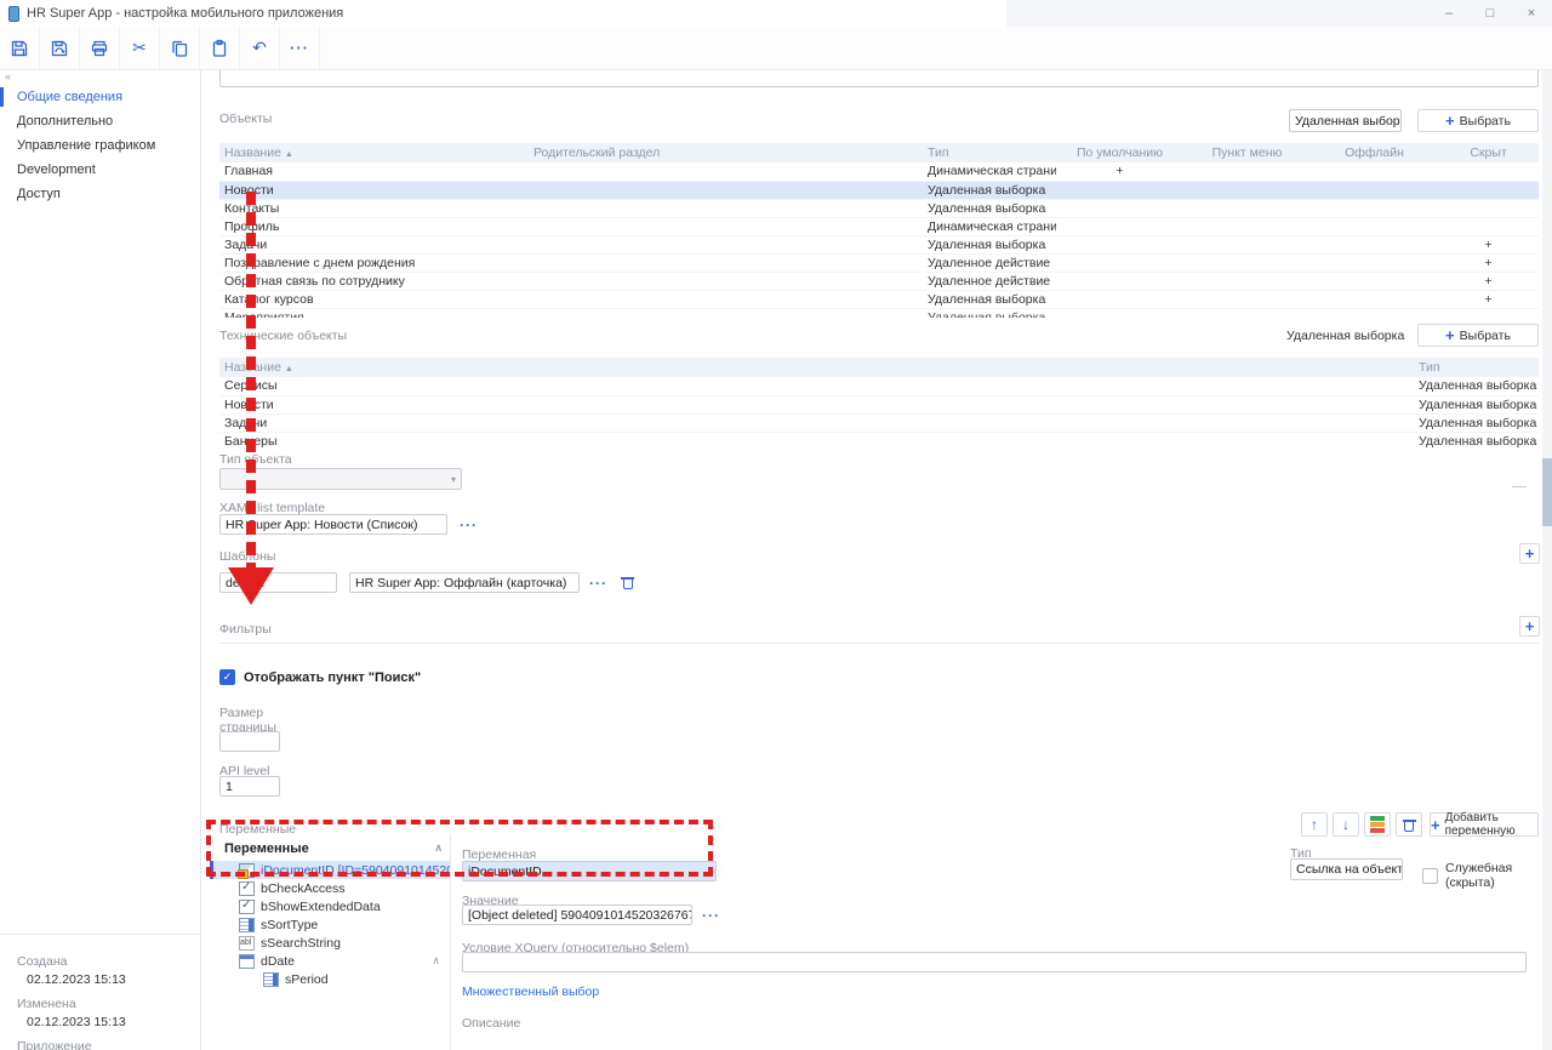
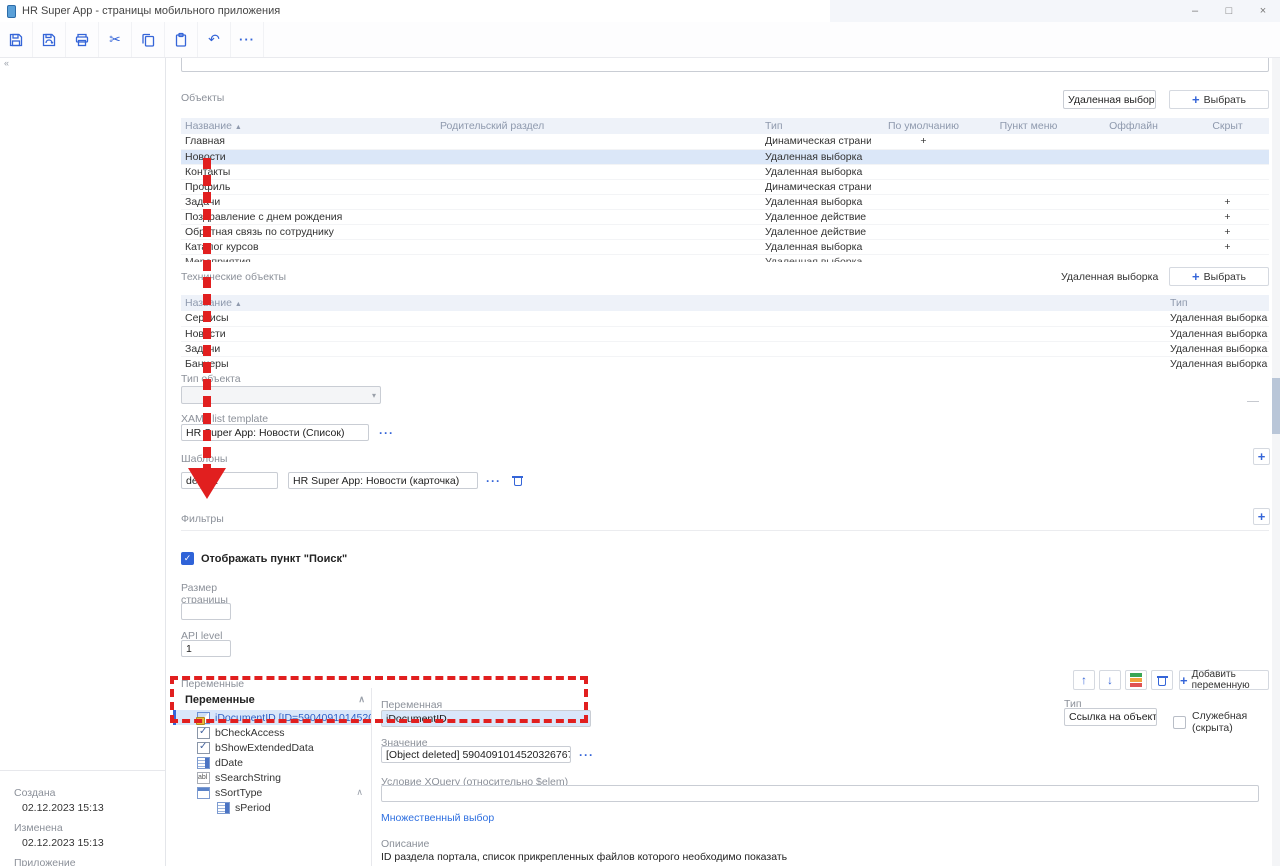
- HR Super App - настройка мобильного приложения
+ HR Super App - страницы мобильного приложения
  –
  □
  ×
  ✂
  ↶
  ···
  «
- Общие сведения
- Дополнительно
- Управление графиком
- Development
- Доступ
  Создана
  02.12.2023 15:13
  Изменена
  02.12.2023 15:13
  Приложение
  Объекты
  Удаленная выбор
  +
  Выбрать
  Название	Родительский раздел	Тип	По умолчанию	Пункт меню	Оффлайн	Скрыт
  Главная		Динамическая страни	+
  Новости		Удаленная выборка
  Конкты		Удаленная выборка
  Проиль		Динамическая страни
  Задчи		Удаленная выборка				+
  Позравление с днем рождения		Удаленное действие				+
  Обтная связь по сотруднику		Удаленное действие				+
  Катог курсов		Удаленная выборка				+
  Меприятия		Удаленная выборка
  Технческие объекты
  Удаленная выборка
  +
  Выбрать
  Назание	Тип
  Серисы	Удаленная выборка
  Новсти	Удаленная выборка
  Задчи	Удаленная выборка
  Банеры	Удаленная выборка
  Типъекта
  ▾
  XAM list template
  HRuper App: Новости (Список)
  ···
  Шабоны
  default
- HR Super App: Оффлайн (карточка)
+ HR Super App: Новости (карточка)
  ···
  +
  Фильтры
  +
  ✓
  Отображать пункт "Поиск"
  Размер страницы
  API level
  1
  Переменные
  ↑
  ↓
  +
  Добавить переменную
  Переменные
  ∧
  iDocumentID [ID=590409101452
  bCheckAccess
  bShowExtendedData
- sSortType
+ dDate
  sSearchString
- dDate
+ sSortType
  ∧
  sPeriod
  Переменная
  iDocumentID
  Тип
  Ссылка на объект
  Служебная (скрыта)
  Значение
  [Object deleted] 590409101452032676
  ···
  Условие XQuery (относительно $elem)
  Множественный выбор
  Описание
+ ID раздела портала, список прикрепленных файлов которого необходимо показать
